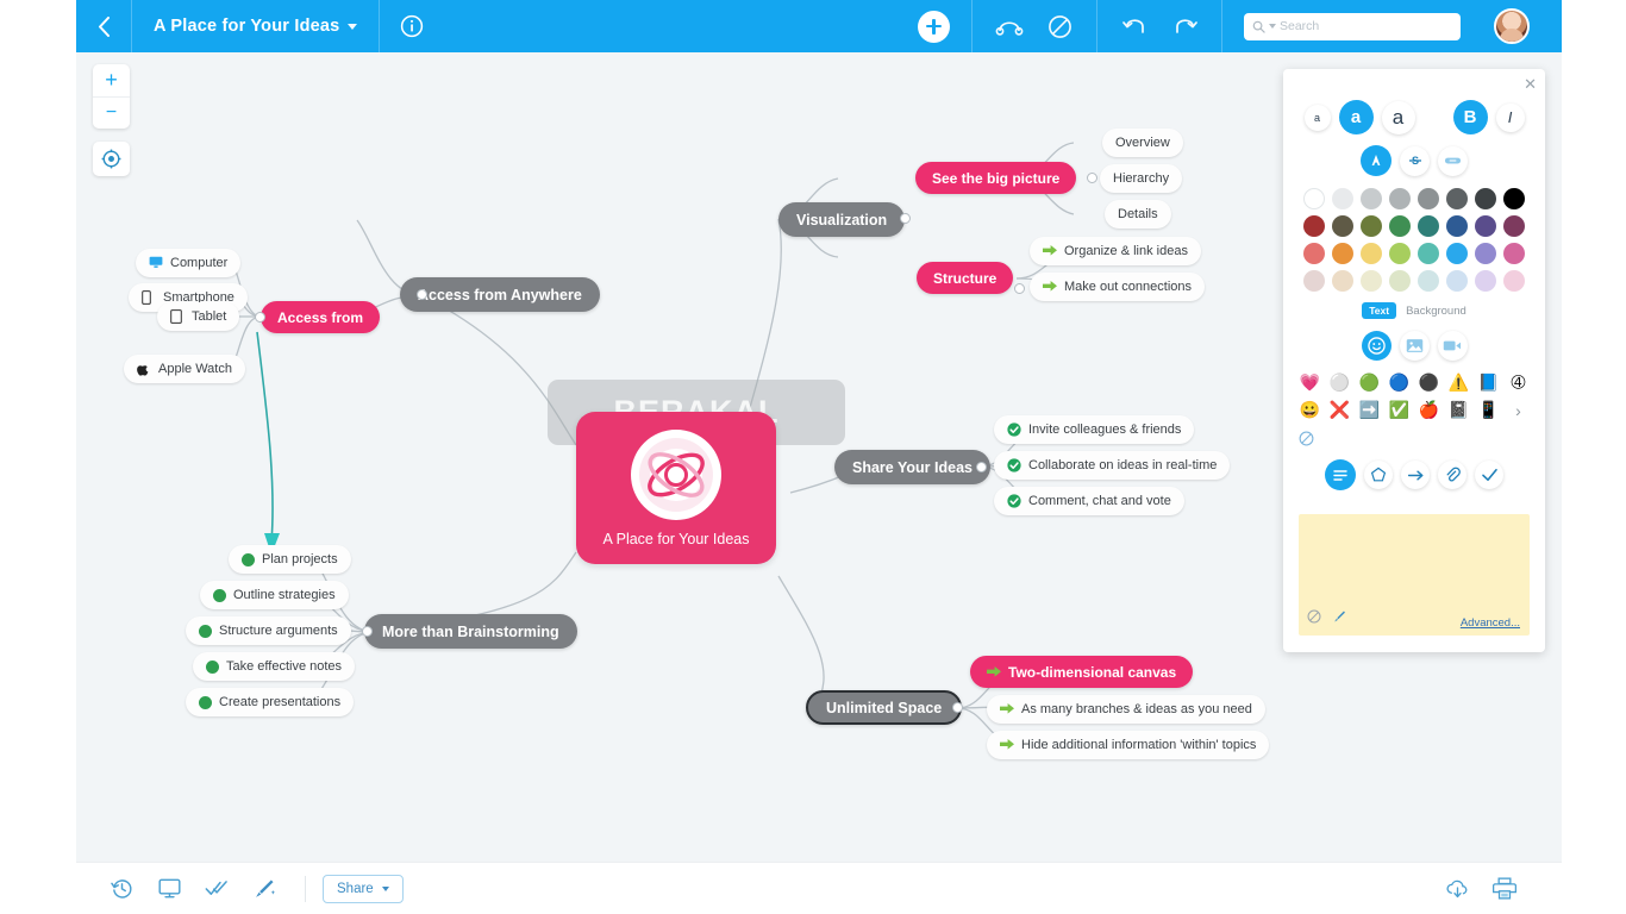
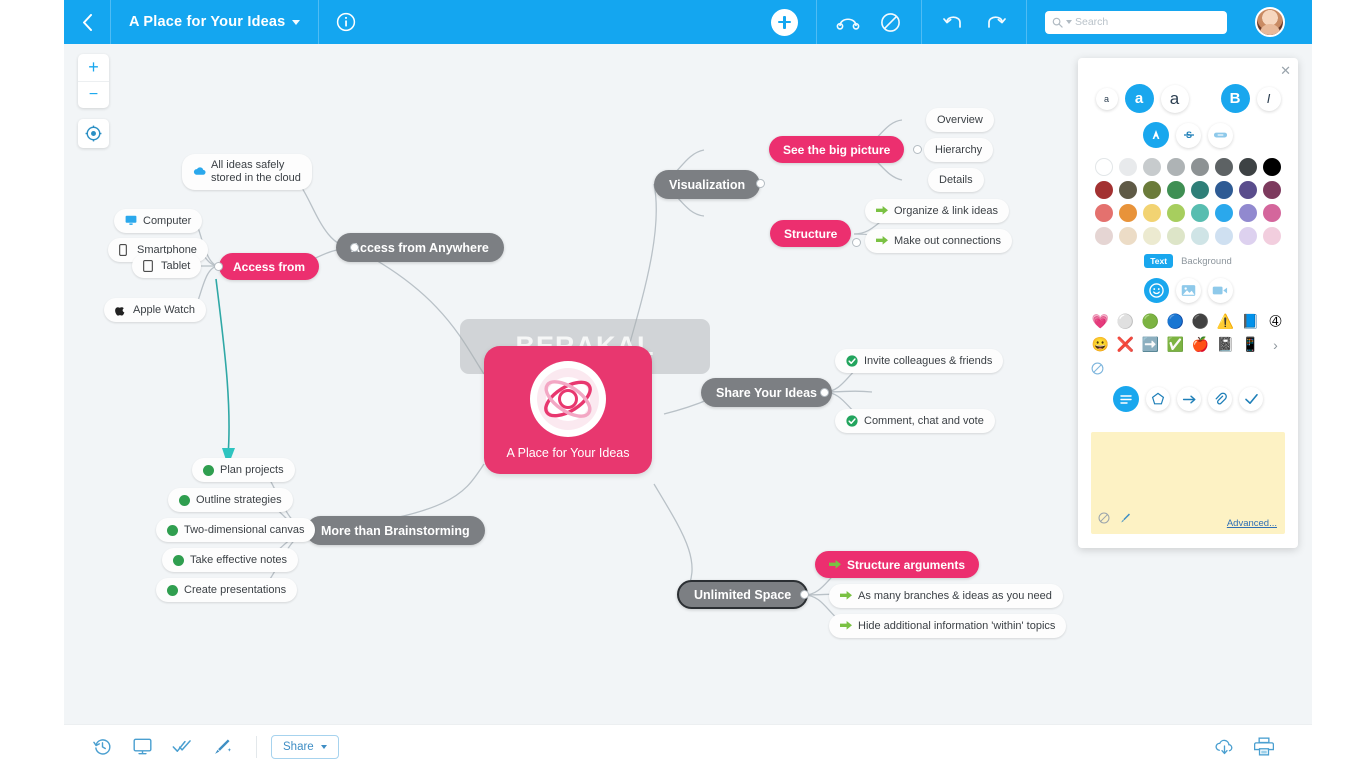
  A Place for Your Ideas
  Search
  +
  −
  A Place for Your Ideas
  ccess from Anywhere
+ All ideas safely stored in the cloud
  Access from
  Computer
  Smartphone
  Tablet
  Apple Watch
  More than Brainstorming
  Plan projects
  Outline strategies
- Structure arguments
+ Two-dimensional canvas
  Take effective notes
  Create presentations
  Visualization
  See the big picture
  Overview
  Hierarchy
  Details
  Structure
  Organize & link ideas
  Make out connections
  Share Your Ideas
  Invite colleagues & friends
- Collaborate on ideas in real-time
  Comment, chat and vote
  Unlimited Space
- Two-dimensional canvas
+ Structure arguments
  As many branches & ideas as you need
  Hide additional information 'within' topics
  ✕
  a
  a
  a
  B
  I
  Text
  Background
  💗
  ⚪
  🟢
  🔵
  ⚫
  ⚠️
  📘
  ➃
  😀
  ❌
  ➡️
  ✅
  🍎
  📓
  📱
  ›
  Advanced...
  Share
